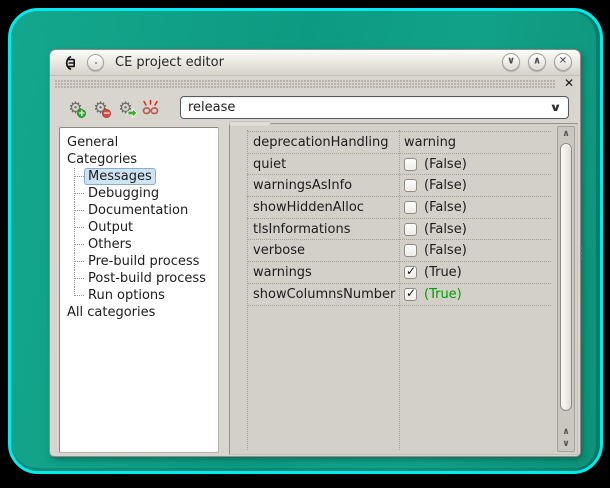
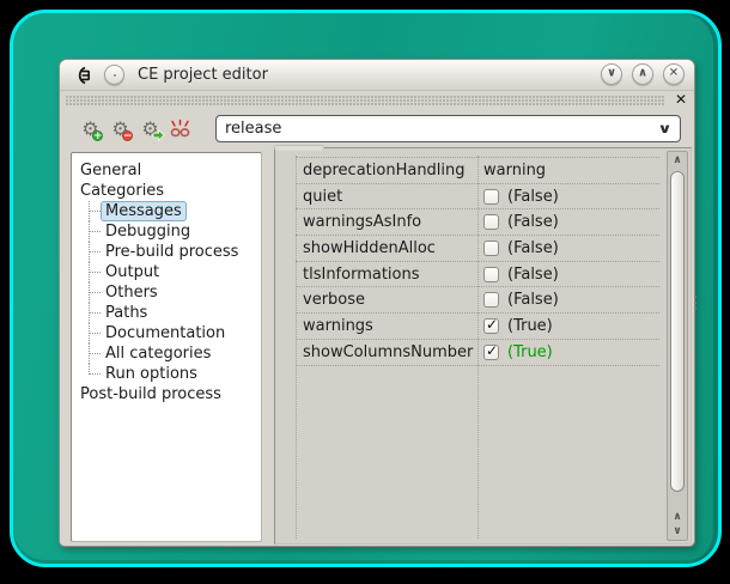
  CE project editor
  ∨
  ∧
  ✕
  ✕
  ⚙
  +
  ⚙
  −
  ⚙
  release
  ∨
  General
  Categories
  Messages
  Debugging
- Documentation
+ Pre-build process
  Output
  Others
+ Paths
- Pre-build process
+ Documentation
- Post-build process
+ All categories
  Run options
- All categories
+ Post-build process
  deprecationHandling
  warning
  quiet
  (False)
  warningsAsInfo
  (False)
  showHiddenAlloc
  (False)
  tlsInformations
  (False)
  verbose
  (False)
  warnings
  ✓
  (True)
  showColumnsNumber
  ✓
  (True)
  ∧
  ∧
  ∨
